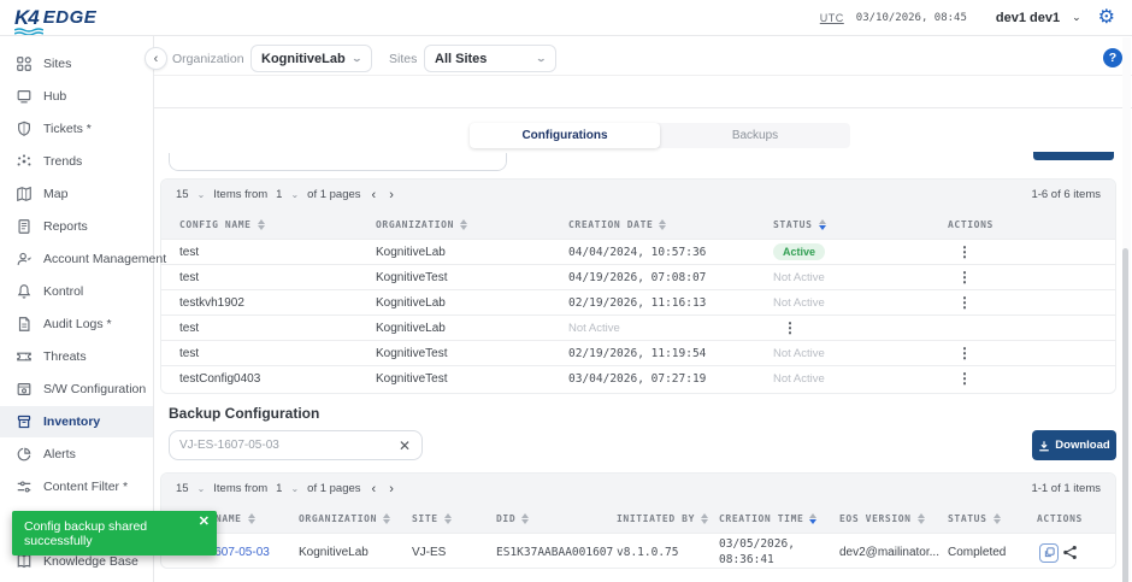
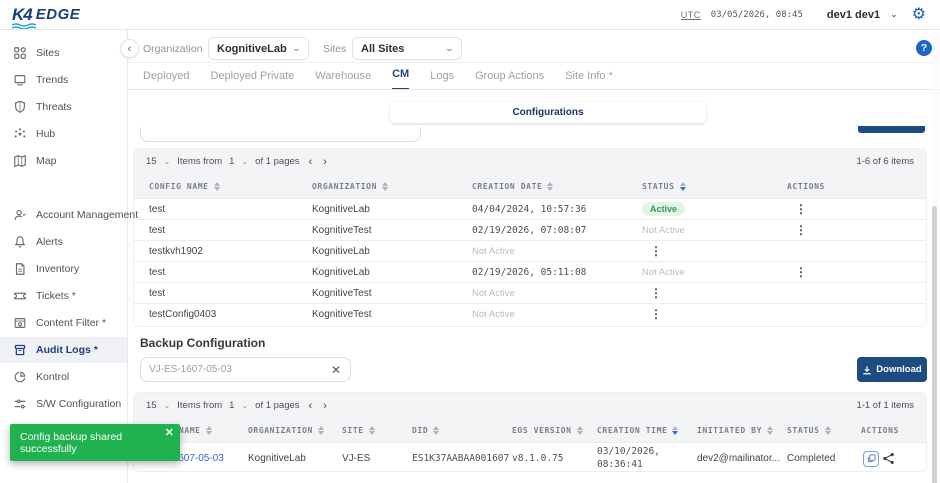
  K4
  EDGE
  UTC
- 03/10/2026, 08:45
+ 03/05/2026, 08:45
  dev1 dev1
  ⌄
  ⚙
  Sites
- Hub
+ Trends
- Tickets *
+ Threats
- Trends
+ Hub
  Map
- Reports
  Account Management
- Kontrol
+ Alerts
- Audit Logs *
+ Inventory
- Threats
+ Tickets *
- S/W Configuration
+ Content Filter *
- Inventory
+ Audit Logs *
- Alerts
+ Kontrol
- Content Filter *
+ S/W Configuration
- Knowledge Base
  ‹
  Organization
  KognitiveLab
  ⌄
  Sites
  All Sites
  ⌄
  ?
+ Deployed
+ Deployed Private
+ Warehouse
+ CM
+ Logs
+ Group Actions
+ Site Info *
  Configurations
- Backups
  15
  ⌄
  Items from
  1
  ⌄
  of 1 pages
  ‹
  ›
  1-6 of 6 items
  CONFIG NAME
  ORGANIZATION
  CREATION DATE
  STATUS
  ACTIONS
  test
  KognitiveLab
  04/04/2024, 10:57:36
  Active
  ⋮
  test
  KognitiveTest
- 04/19/2026, 07:08:07
+ 02/19/2026, 07:08:07
  Not Active
  ⋮
  testkvh1902
  KognitiveLab
- 02/19/2026, 11:16:13
  Not Active
  ⋮
  test
  KognitiveLab
+ 02/19/2026, 05:11:08
  Not Active
  ⋮
  test
  KognitiveTest
- 02/19/2026, 11:19:54
  Not Active
  ⋮
  testConfig0403
  KognitiveTest
- 03/04/2026, 07:27:19
  Not Active
  ⋮
  Backup Configuration
  VJ-ES-1607-05-03
  ✕
  Download
  15
  ⌄
  Items from
  1
  ⌄
  of 1 pages
  ‹
  ›
  1-1 of 1 items
  ORGANIZATION
  SITE
  DID
- INITIATED BY
+ EOS VERSION
  CREATION TIME
- EOS VERSION
+ INITIATED BY
  STATUS
  ACTIONS
  KognitiveLab
  VJ-ES
  ES1K37AABAA001607
  v8.1.0.75
- 03/05/2026, 08:36:41
+ 03/10/2026, 08:36:41
  dev2@mailinator...
  Completed
  Config backup shared successfully
  ✕
